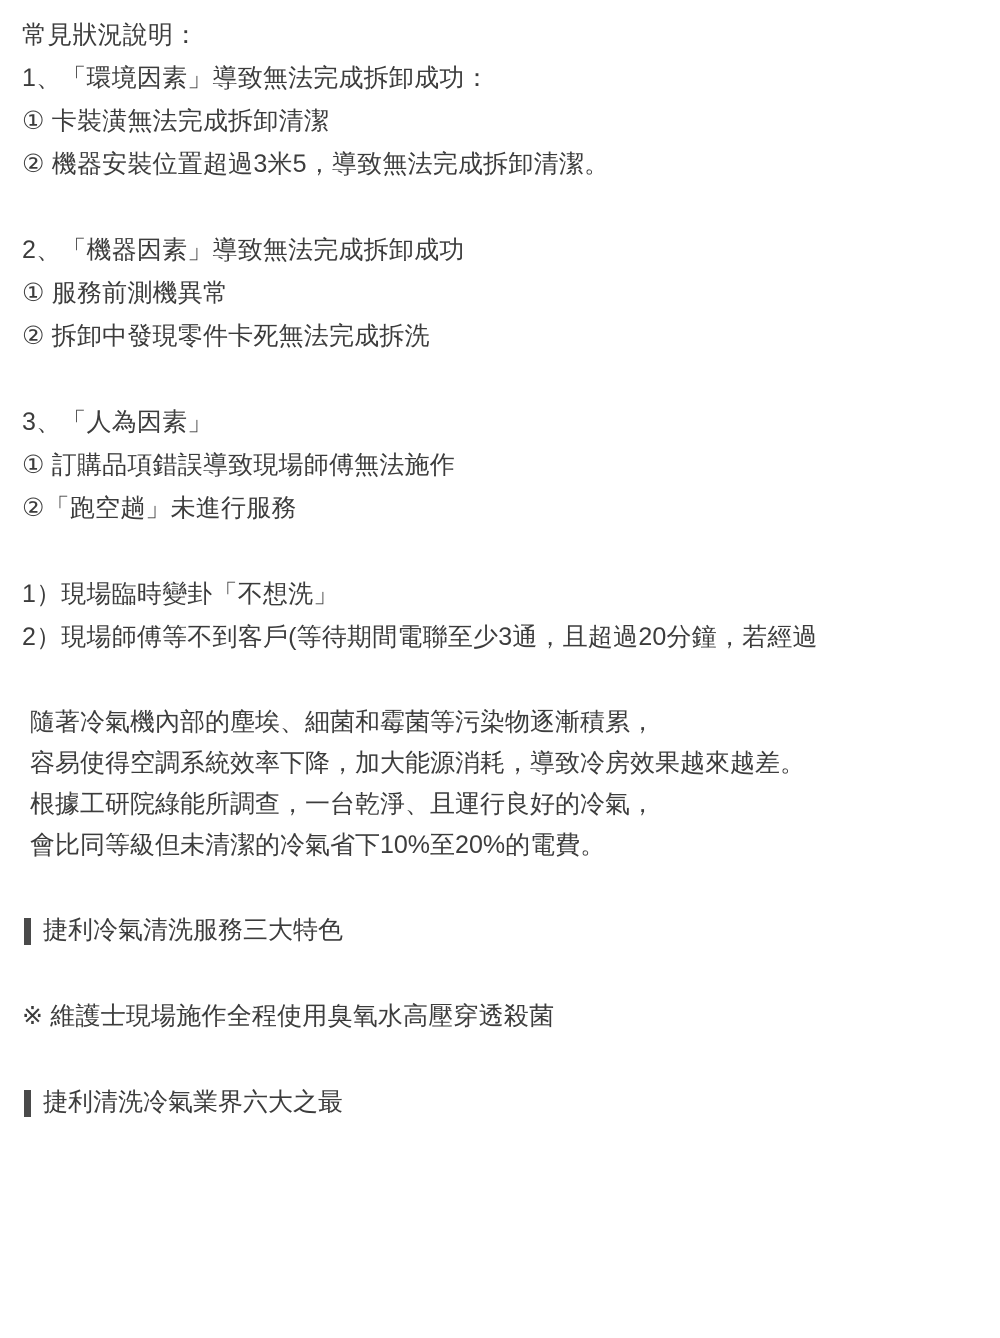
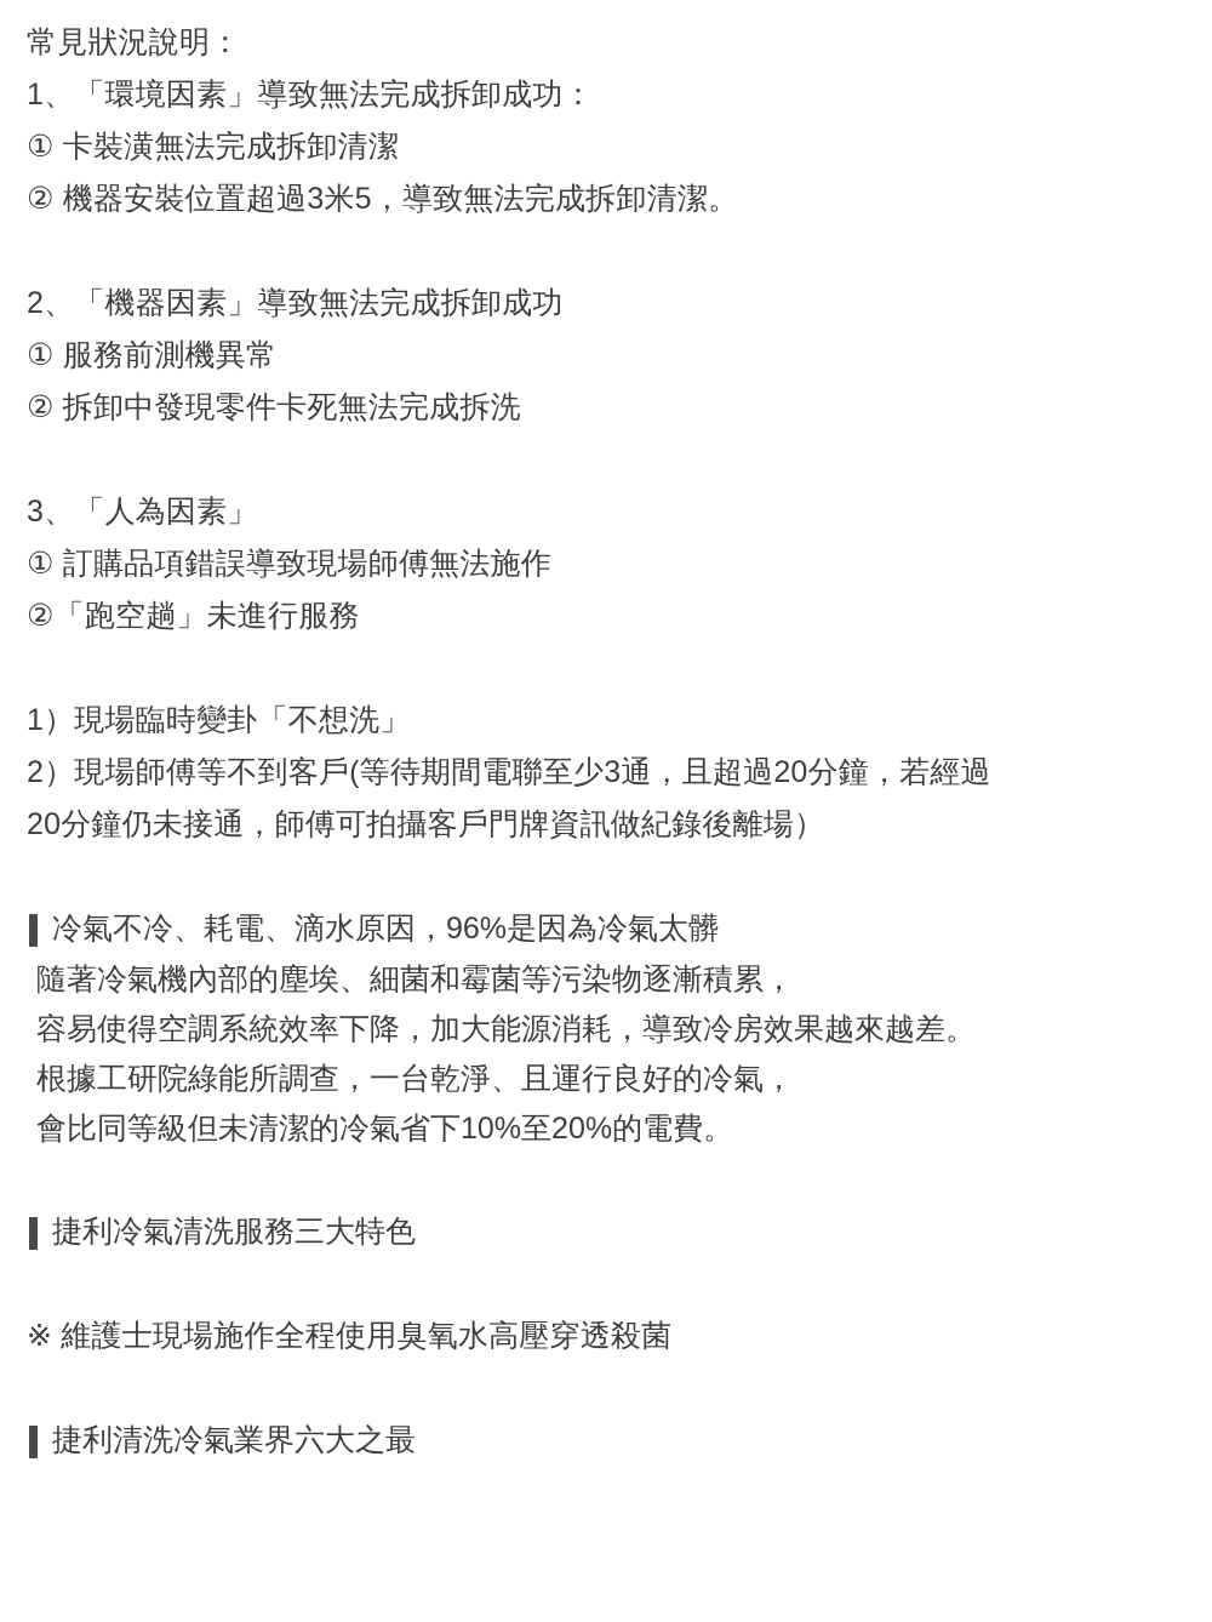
  常見狀況說明：
  1、「環境因素」導致無法完成拆卸成功：
  ① 卡裝潢無法完成拆卸清潔
  ② 機器安裝位置超過3米5，導致無法完成拆卸清潔。
  2、「機器因素」導致無法完成拆卸成功
  ① 服務前測機異常
  ② 拆卸中發現零件卡死無法完成拆洗
  3、「人為因素」
  ① 訂購品項錯誤導致現場師傅無法施作
  ②「跑空趟」未進行服務
  1）現場臨時變卦「不想洗」
  2）現場師傅等不到客戶(等待期間電聯至少3通，且超過20分鐘，若經過
+ 20分鐘仍未接通，師傅可拍攝客戶門牌資訊做紀錄後離場）
+ 冷氣不冷、耗電、滴水原因，96%是因為冷氣太髒
  隨著冷氣機內部的塵埃、細菌和霉菌等污染物逐漸積累，
  容易使得空調系統效率下降，加大能源消耗，導致冷房效果越來越差。
  根據工研院綠能所調查，一台乾淨、且運行良好的冷氣，
  會比同等級但未清潔的冷氣省下10%至20%的電費。
  捷利冷氣清洗服務三大特色
  ※ 維護士現場施作全程使用臭氧水高壓穿透殺菌
  捷利清洗冷氣業界六大之最
